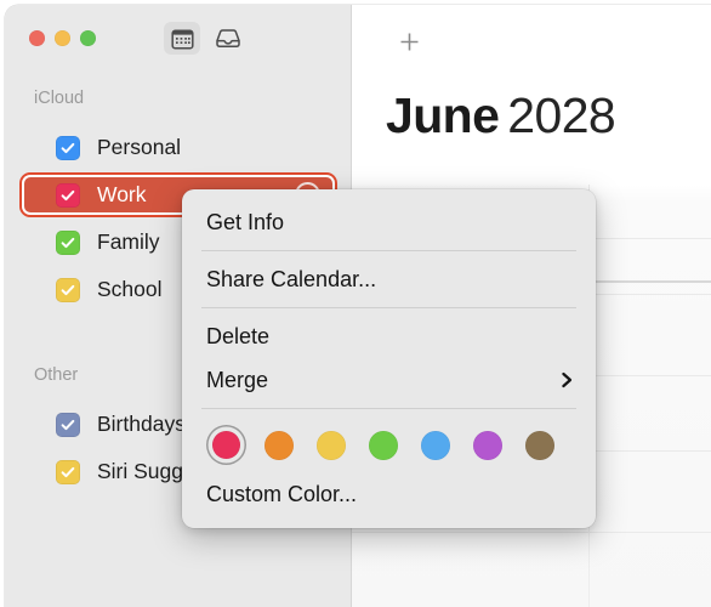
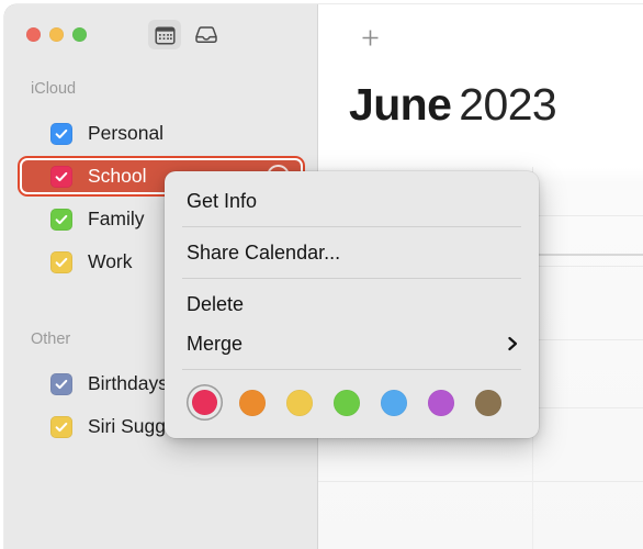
- June 2028
+ June 2023
  iCloud
  Personal
- Work
+ School
  Family
- School
+ Work
  Other
  Birthdays
  Get Info
  Share Calendar...
  Delete
  Merge
- Custom Color...
